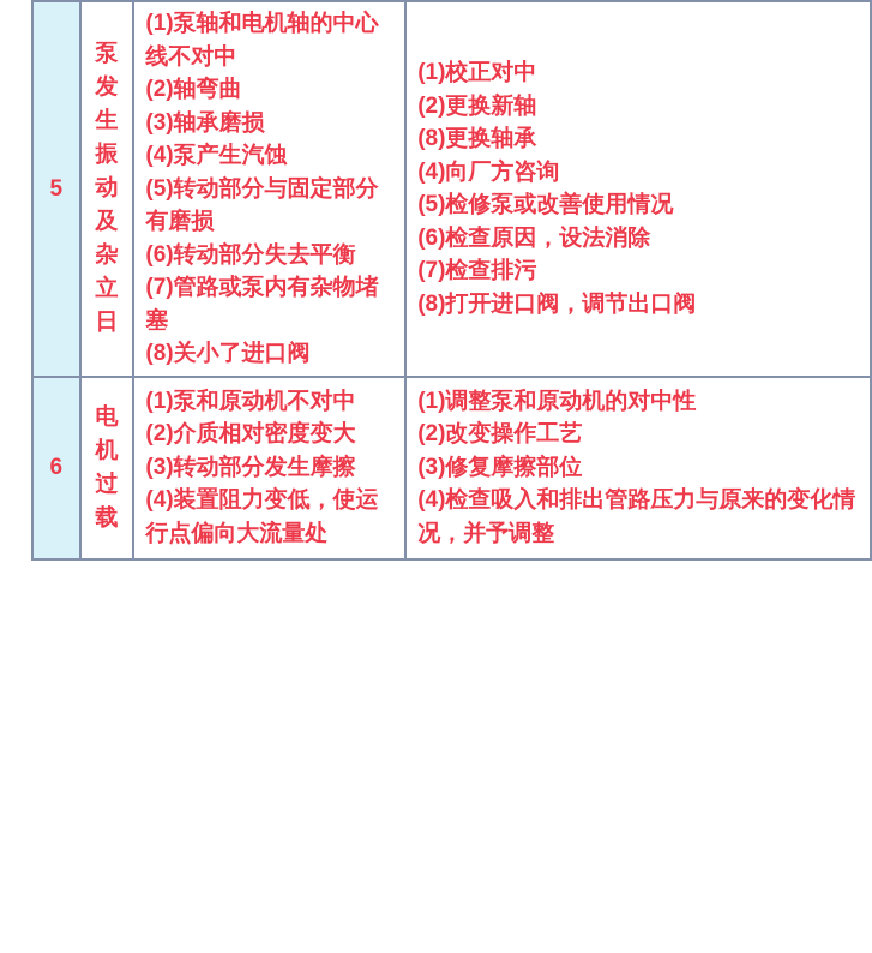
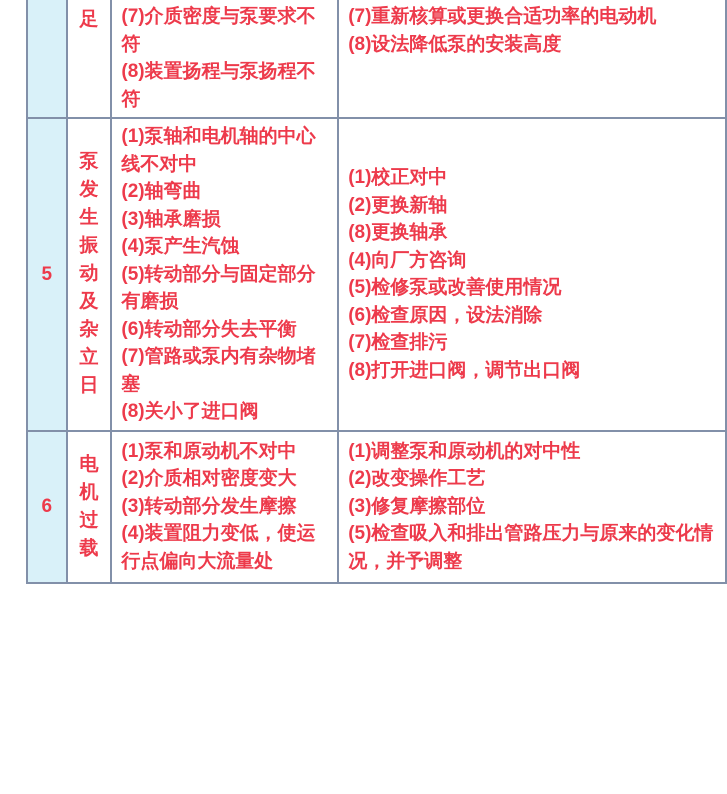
+ 	足	(7)介质密度与泵要求不符 (8)装置扬程与泵扬程不符	(7)重新核算或更换合适功率的电动机 (8)设法降低泵的安装高度
  5	泵发生振动及杂立日	(1)泵轴和电机轴的中心线不对中 (2)轴弯曲 (3)轴承磨损 (4)泵产生汽蚀 (5)转动部分与固定部分有磨损 (6)转动部分失去平衡 (7)管路或泵内有杂物堵塞 (8)关小了进口阀	(1)校正对中 (2)更换新轴 (8)更换轴承 (4)向厂方咨询 (5)检修泵或改善使用情况 (6)检查原因，设法消除 (7)检查排污 (8)打开进口阀，调节出口阀
- 6	电机过载	(1)泵和原动机不对中 (2)介质相对密度变大 (3)转动部分发生摩擦 (4)装置阻力变低，使运行点偏向大流量处	(1)调整泵和原动机的对中性 (2)改变操作工艺 (3)修复摩擦部位 (4)检查吸入和排出管路压力与原来的变化情况，并予调整
+ 6	电机过载	(1)泵和原动机不对中 (2)介质相对密度变大 (3)转动部分发生摩擦 (4)装置阻力变低，使运行点偏向大流量处	(1)调整泵和原动机的对中性 (2)改变操作工艺 (3)修复摩擦部位 (5)检查吸入和排出管路压力与原来的变化情况，并予调整
